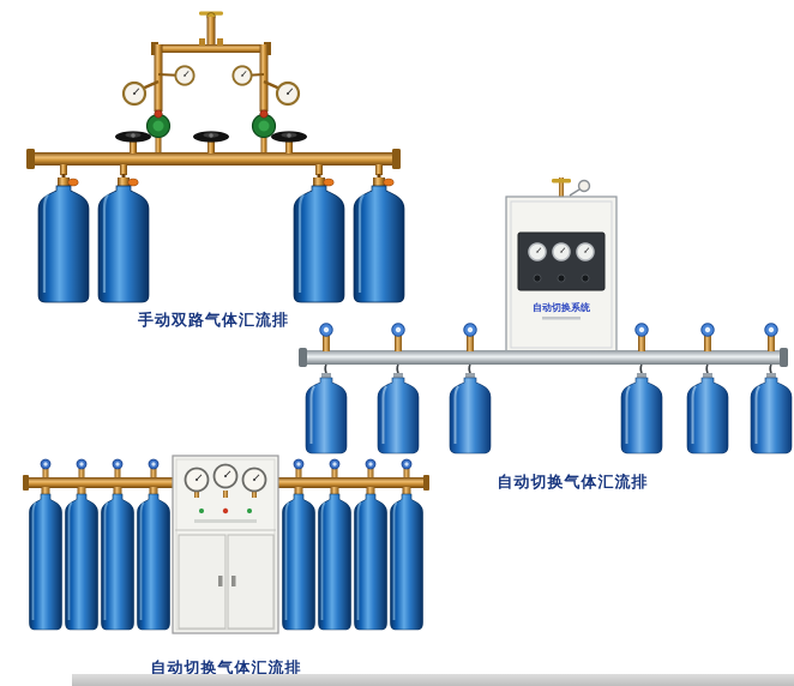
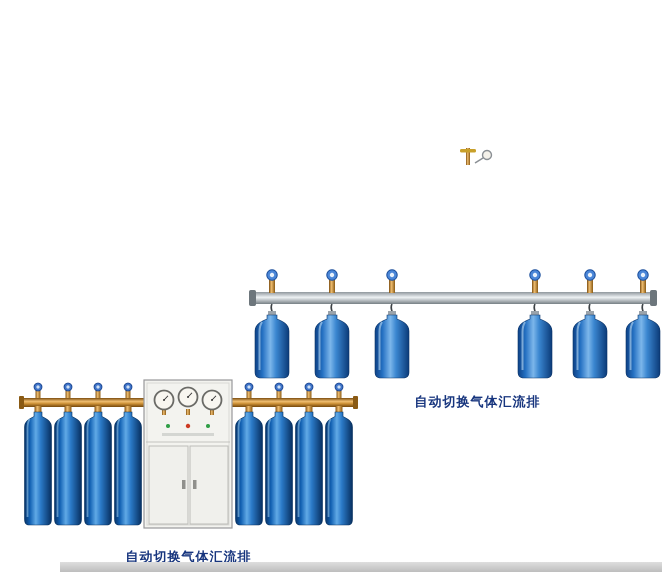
- 手动双路气体汇流排
- 自动切换系统
  自动切换气体汇流排
  自动切换气体汇流排
